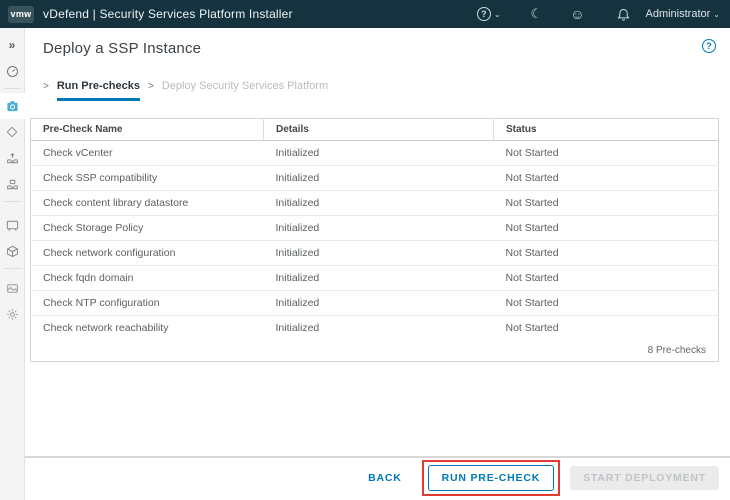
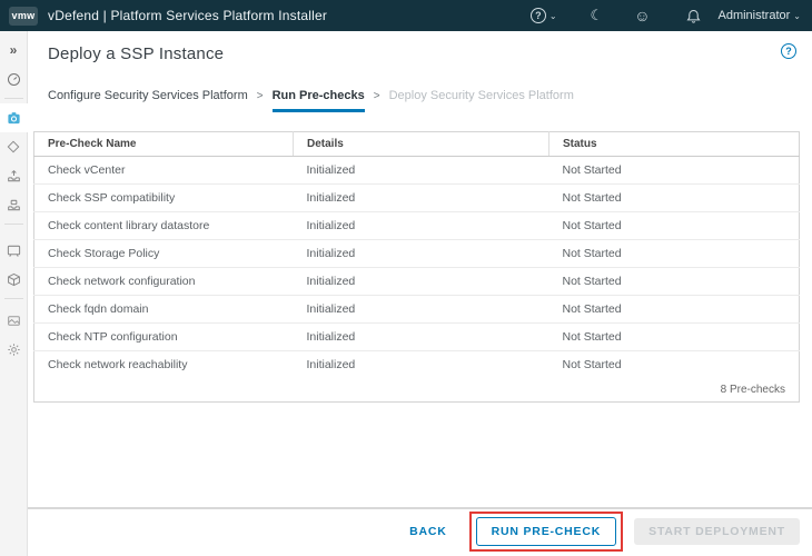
  vmw
- vDefend | Security Services Platform Installer
+ vDefend | Platform Services Platform Installer
  ?
  ⌄
  ☾
  ☺
  Administrator
  ⌄
  »
  Deploy a SSP Instance
  ?
+ Configure Security Services Platform
  >
  Run Pre-checks
  >
  Deploy Security Services Platform
  Pre-Check Name	Details	Status
  Check vCenter	Initialized	Not Started
  Check SSP compatibility	Initialized	Not Started
  Check content library datastore	Initialized	Not Started
  Check Storage Policy	Initialized	Not Started
  Check network configuration	Initialized	Not Started
  Check fqdn domain	Initialized	Not Started
  Check NTP configuration	Initialized	Not Started
  Check network reachability	Initialized	Not Started
  8 Pre-checks
  BACK
  RUN PRE-CHECK
  START DEPLOYMENT
